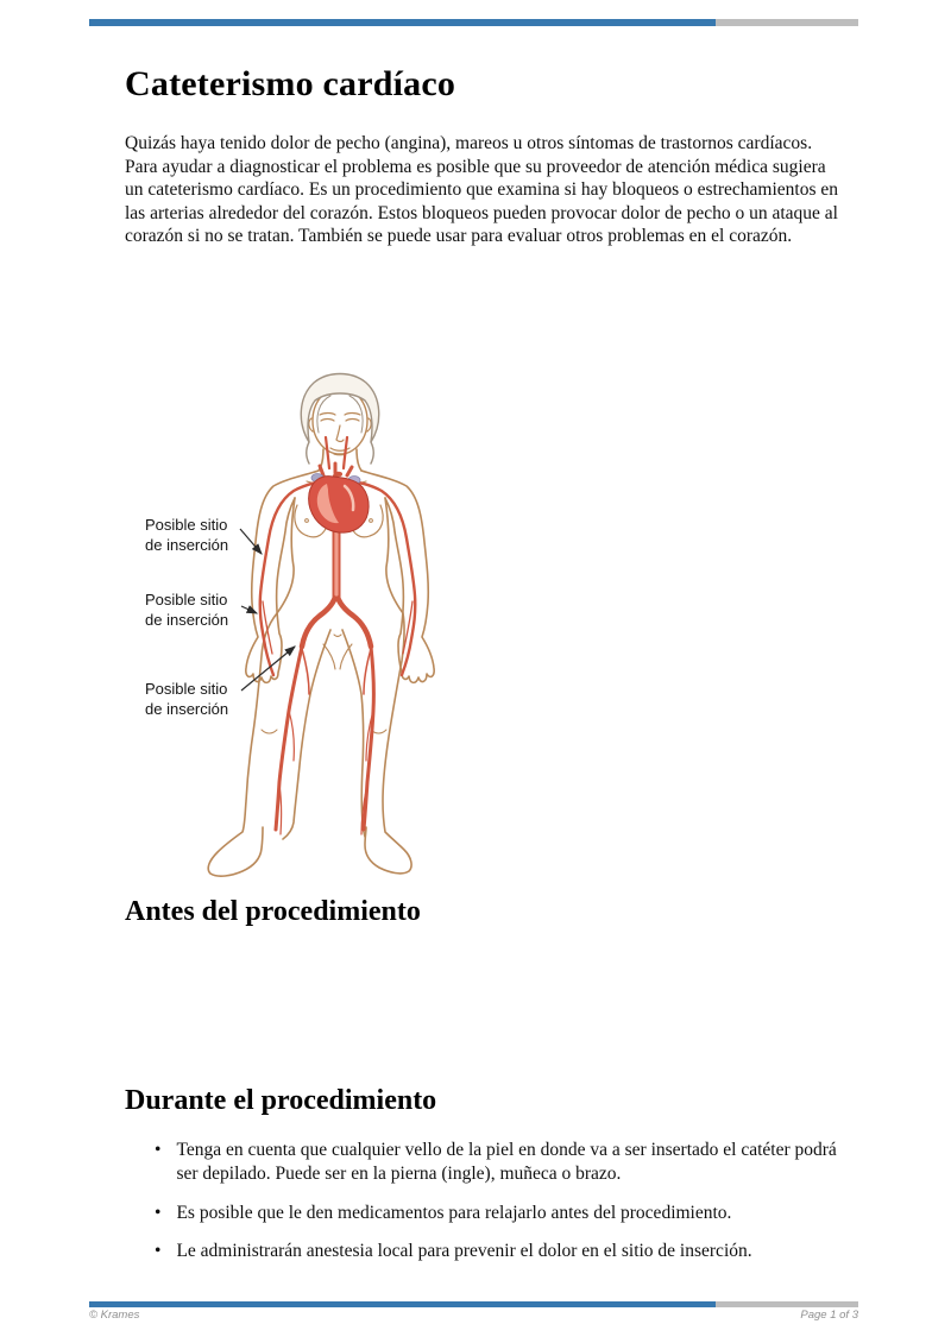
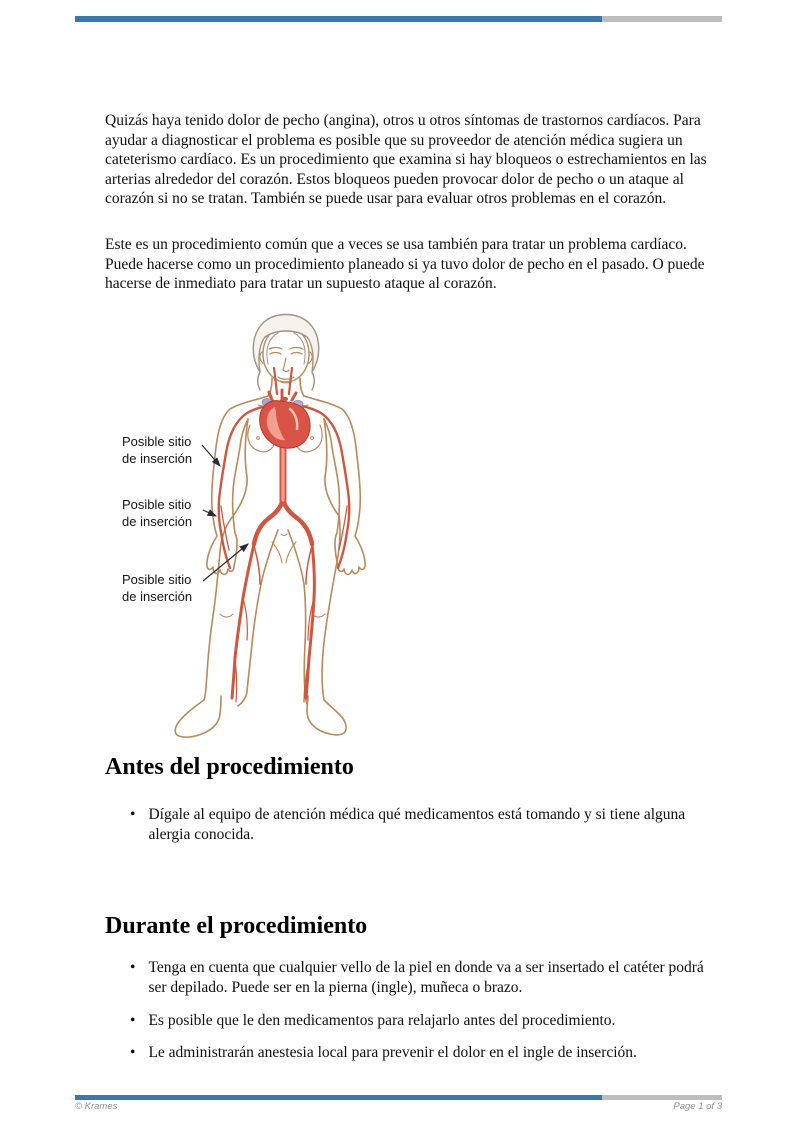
- Cateterismo cardíaco
- Quizás haya tenido dolor de pecho (angina), mareos u otros síntomas de trastornos cardíacos. Para ayudar a diagnosticar el problema es posible que su proveedor de atención médica sugiera un cateterismo cardíaco. Es un procedimiento que examina si hay bloqueos o estrechamientos en las arterias alrededor del corazón. Estos bloqueos pueden provocar dolor de pecho o un ataque al corazón si no se tratan. También se puede usar para evaluar otros problemas en el corazón.
+ Quizás haya tenido dolor de pecho (angina), otros u otros síntomas de trastornos cardíacos. Para ayudar a diagnosticar el problema es posible que su proveedor de atención médica sugiera un cateterismo cardíaco. Es un procedimiento que examina si hay bloqueos o estrechamientos en las arterias alrededor del corazón. Estos bloqueos pueden provocar dolor de pecho o un ataque al corazón si no se tratan. También se puede usar para evaluar otros problemas en el corazón.
+ Este es un procedimiento común que a veces se usa también para tratar un problema cardíaco. Puede hacerse como un procedimiento planeado si ya tuvo dolor de pecho en el pasado. O puede hacerse de inmediato para tratar un supuesto ataque al corazón.
  Posible sitio de inserción
  Posible sitio de inserción
  Posible sitio de inserción
  Antes del procedimiento
+ Dígale al equipo de atención médica qué medicamentos está tomando y si tiene alguna alergia conocida.
  Durante el procedimiento
  Tenga en cuenta que cualquier vello de la piel en donde va a ser insertado el catéter podrá ser depilado. Puede ser en la pierna (ingle), muñeca o brazo.
  Es posible que le den medicamentos para relajarlo antes del procedimiento.
- Le administrarán anestesia local para prevenir el dolor en el sitio de inserción.
+ Le administrarán anestesia local para prevenir el dolor en el ingle de inserción.
  © Krames
  Page 1 of 3
